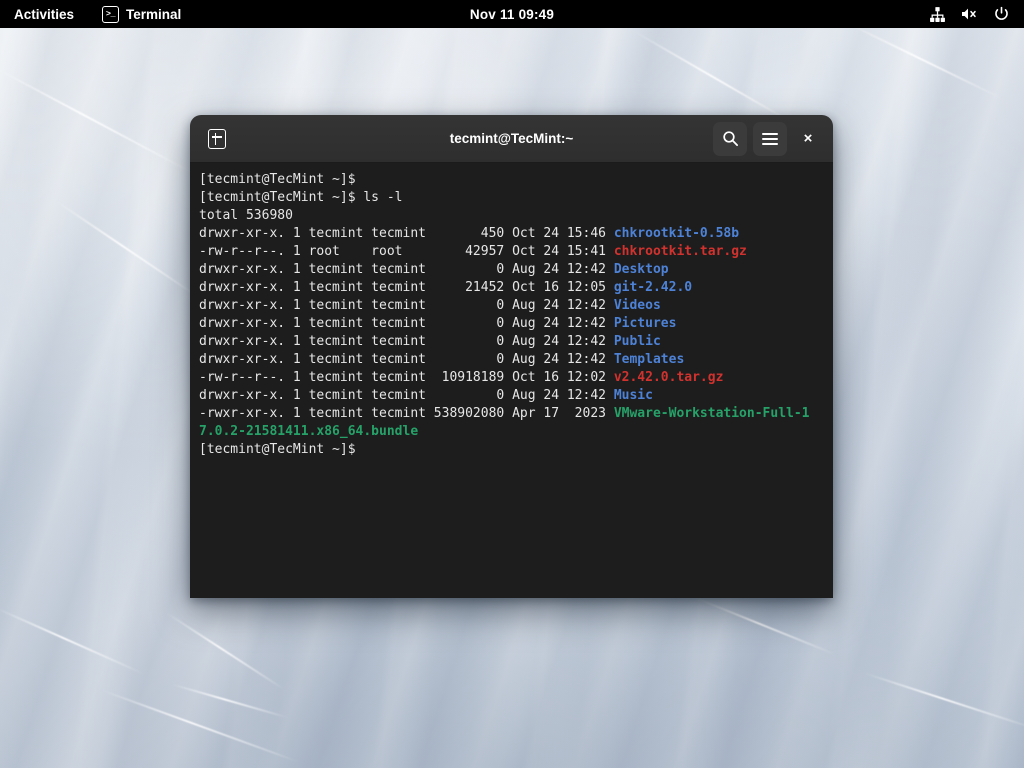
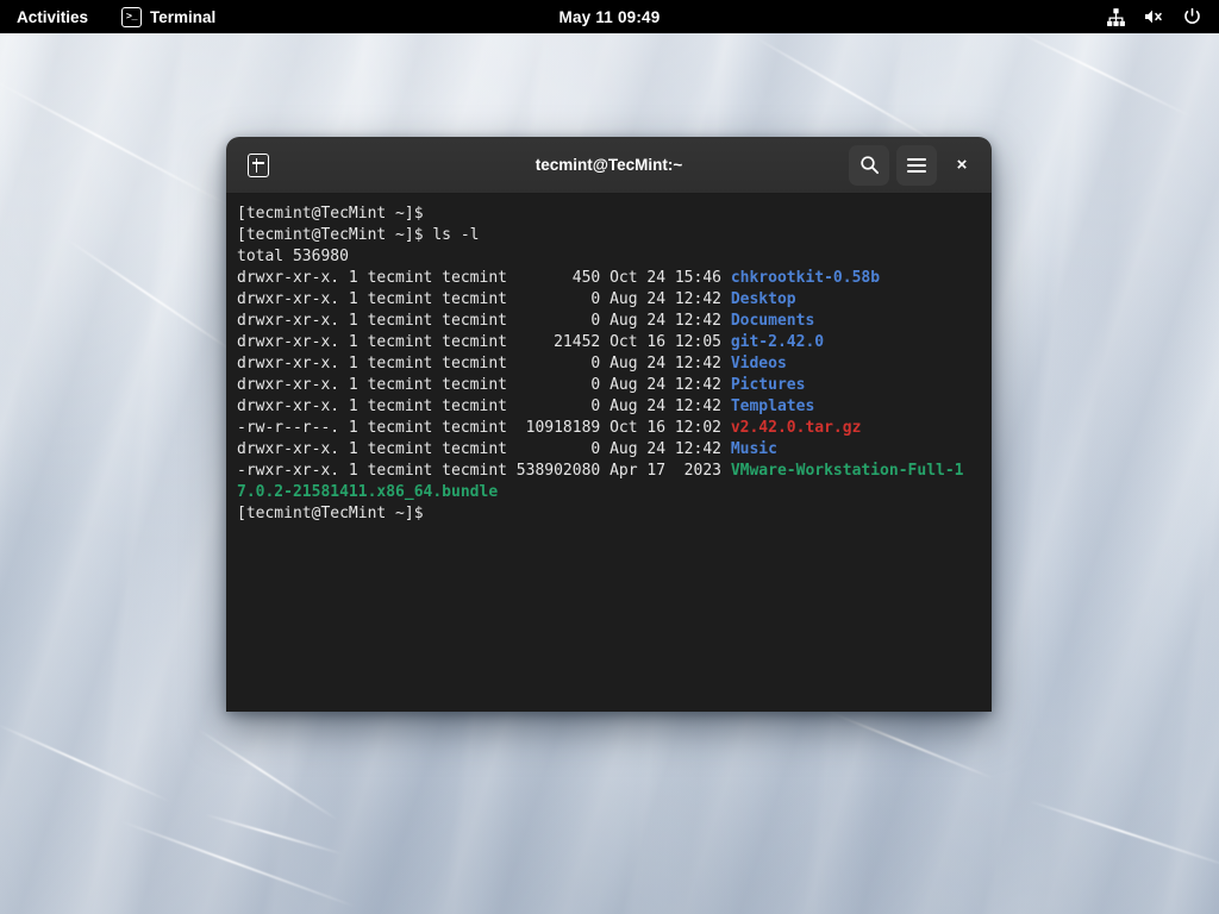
  Activities
  >_
  Terminal
- Nov 11 09:49
+ May 11 09:49
  tecmint@TecMint:~
  ×
  [tecmint@TecMint ~]$
  [tecmint@TecMint ~]$ ls -l
  total 536980
  drwxr-xr-x. 1 tecmint tecmint 450 Oct 24 15:46 chkrootkit-0.58b
- -rw-r--r--. 1 root root 42957 Oct 24 15:41 chkrootkit.tar.gz
  drwxr-xr-x. 1 tecmint tecmint 0 Aug 24 12:42 Desktop
+ drwxr-xr-x. 1 tecmint tecmint 0 Aug 24 12:42 Documents
  drwxr-xr-x. 1 tecmint tecmint 21452 Oct 16 12:05 git-2.42.0
  drwxr-xr-x. 1 tecmint tecmint 0 Aug 24 12:42 Videos
  drwxr-xr-x. 1 tecmint tecmint 0 Aug 24 12:42 Pictures
- drwxr-xr-x. 1 tecmint tecmint 0 Aug 24 12:42 Public
  drwxr-xr-x. 1 tecmint tecmint 0 Aug 24 12:42 Templates
  -rw-r--r--. 1 tecmint tecmint 10918189 Oct 16 12:02 v2.42.0.tar.gz
  drwxr-xr-x. 1 tecmint tecmint 0 Aug 24 12:42 Music
  -rwxr-xr-x. 1 tecmint tecmint 538902080 Apr 17 2023 VMware-Workstation-Full-17.0.2-21581411.x86_64.bundle
  [tecmint@TecMint ~]$
